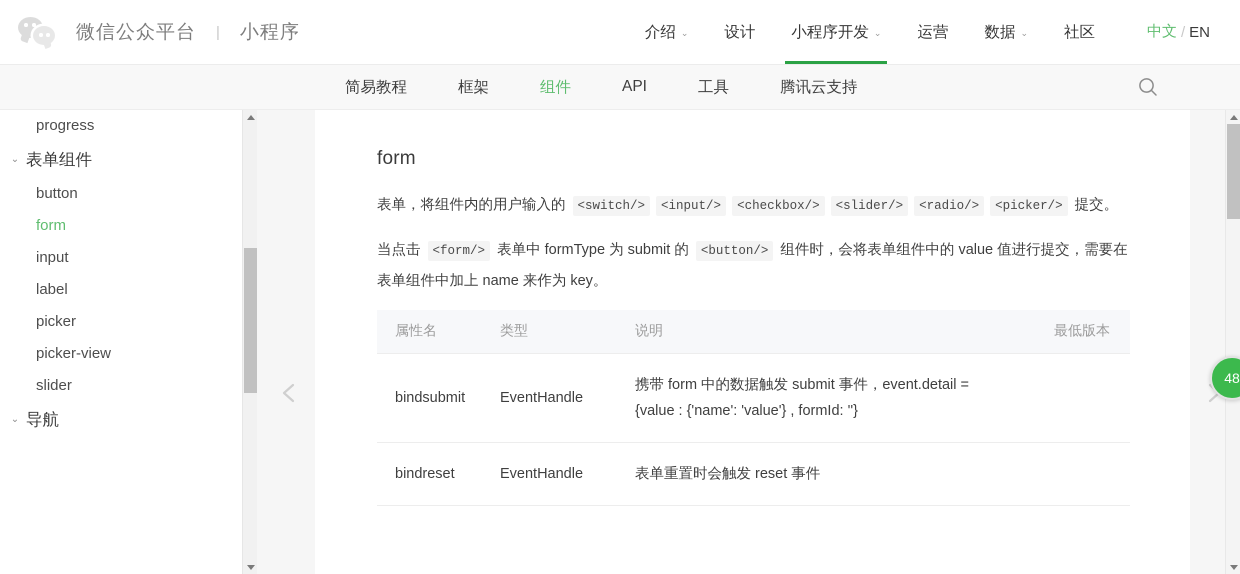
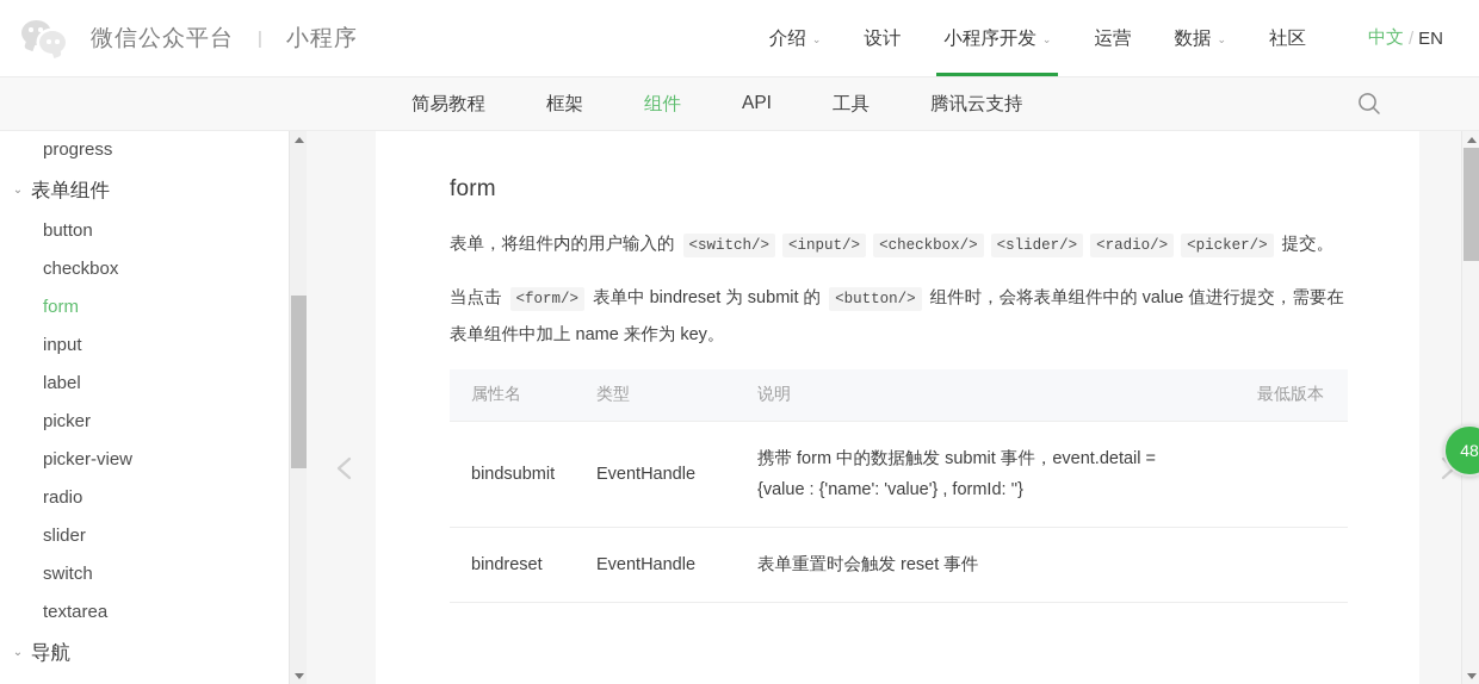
  微信公众平台
  |
  小程序
  介绍
  ⌄
  设计
  小程序开发
  ⌄
  运营
  数据
  ⌄
  社区
  中文
  /
  EN
  简易教程
  框架
  组件
  API
  工具
  腾讯云支持
  progress
  ⌄
  表单组件
  button
+ checkbox
  form
  input
  label
  picker
  picker-view
+ radio
  slider
+ switch
+ textarea
  ⌄
  导航
  form
  表单，将组件内的用户输入的 <switch/> <input/> <checkbox/> <slider/> <radio/> <picker/> 提交。
- 当点击 <form/> 表单中 formType 为 submit 的 <button/> 组件时，会将表单组件中的 value 值进行提交，需要在表单组件中加上 name 来作为 key。
+ 当点击 <form/> 表单中 bindreset 为 submit 的 <button/> 组件时，会将表单组件中的 value 值进行提交，需要在表单组件中加上 name 来作为 key。
  属性名	类型	说明	最低版本
  bindsubmit	EventHandle	携带 form 中的数据触发 submit 事件，event.detail = {value : {'name': 'value'} , formId: ''}
  bindreset	EventHandle	表单重置时会触发 reset 事件
  48
